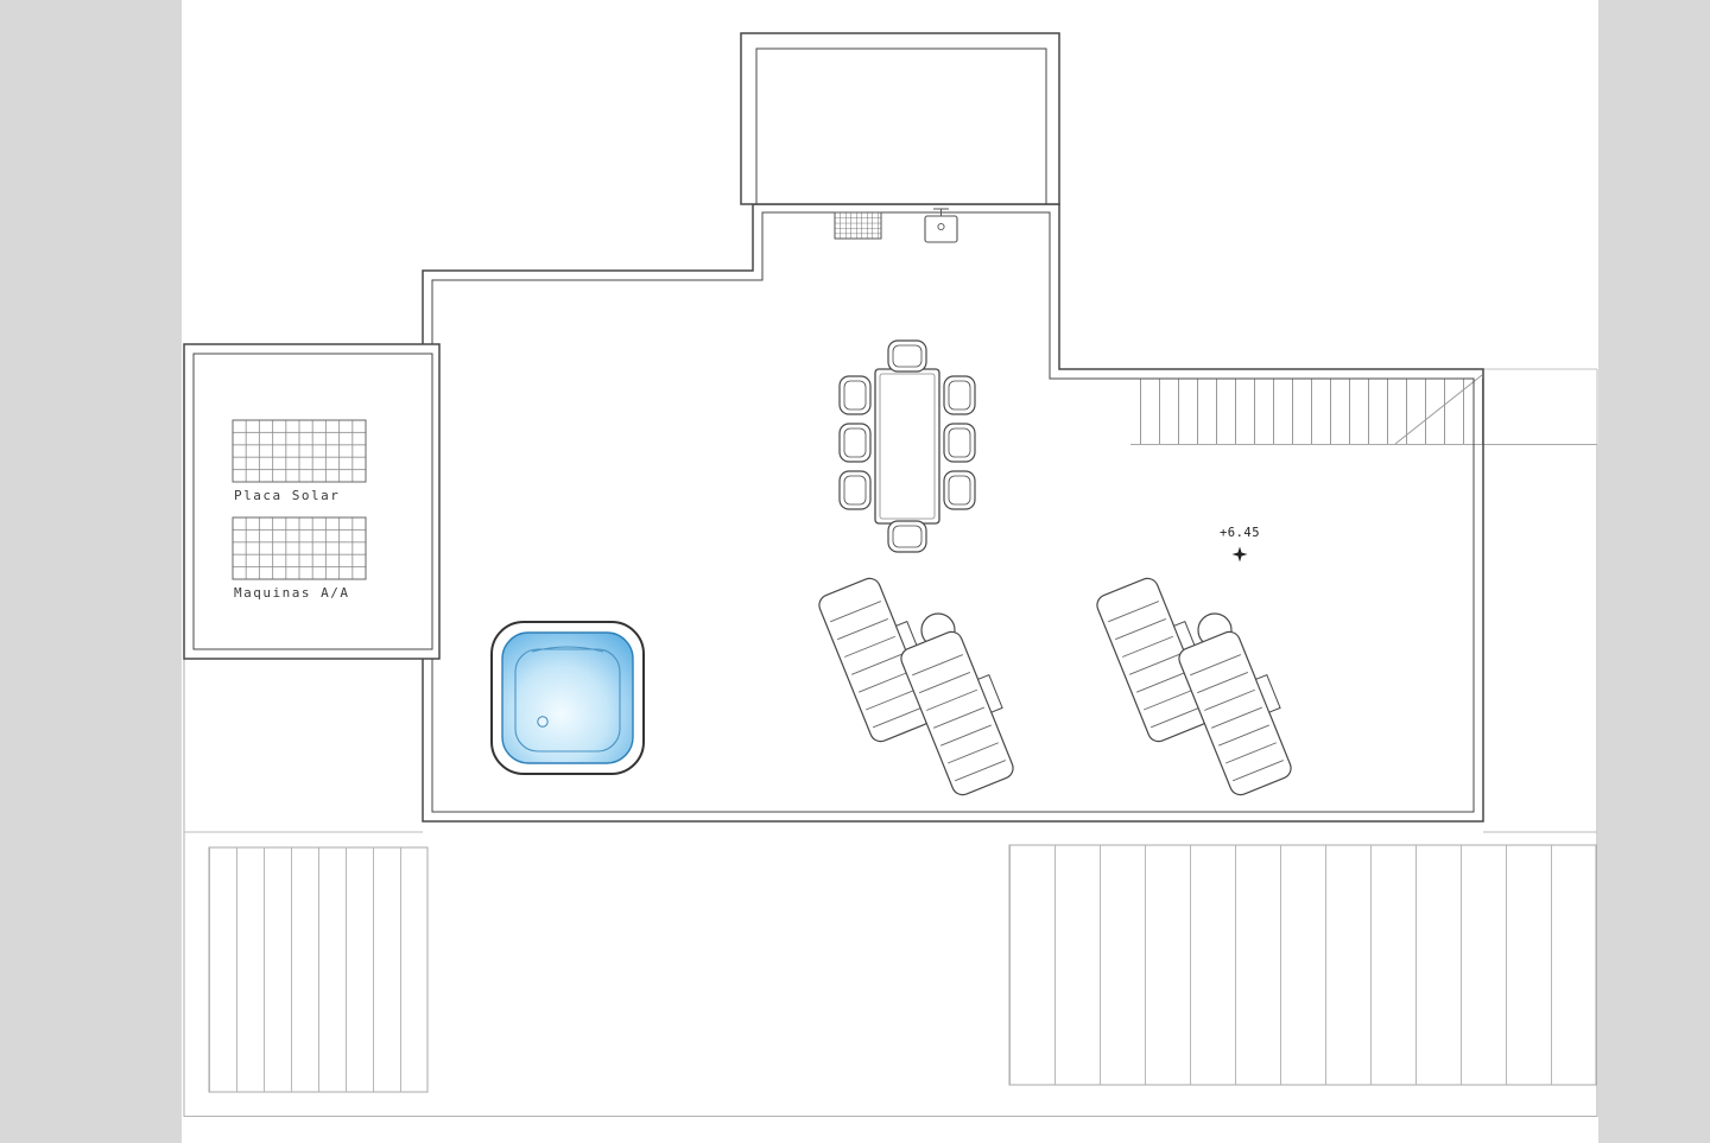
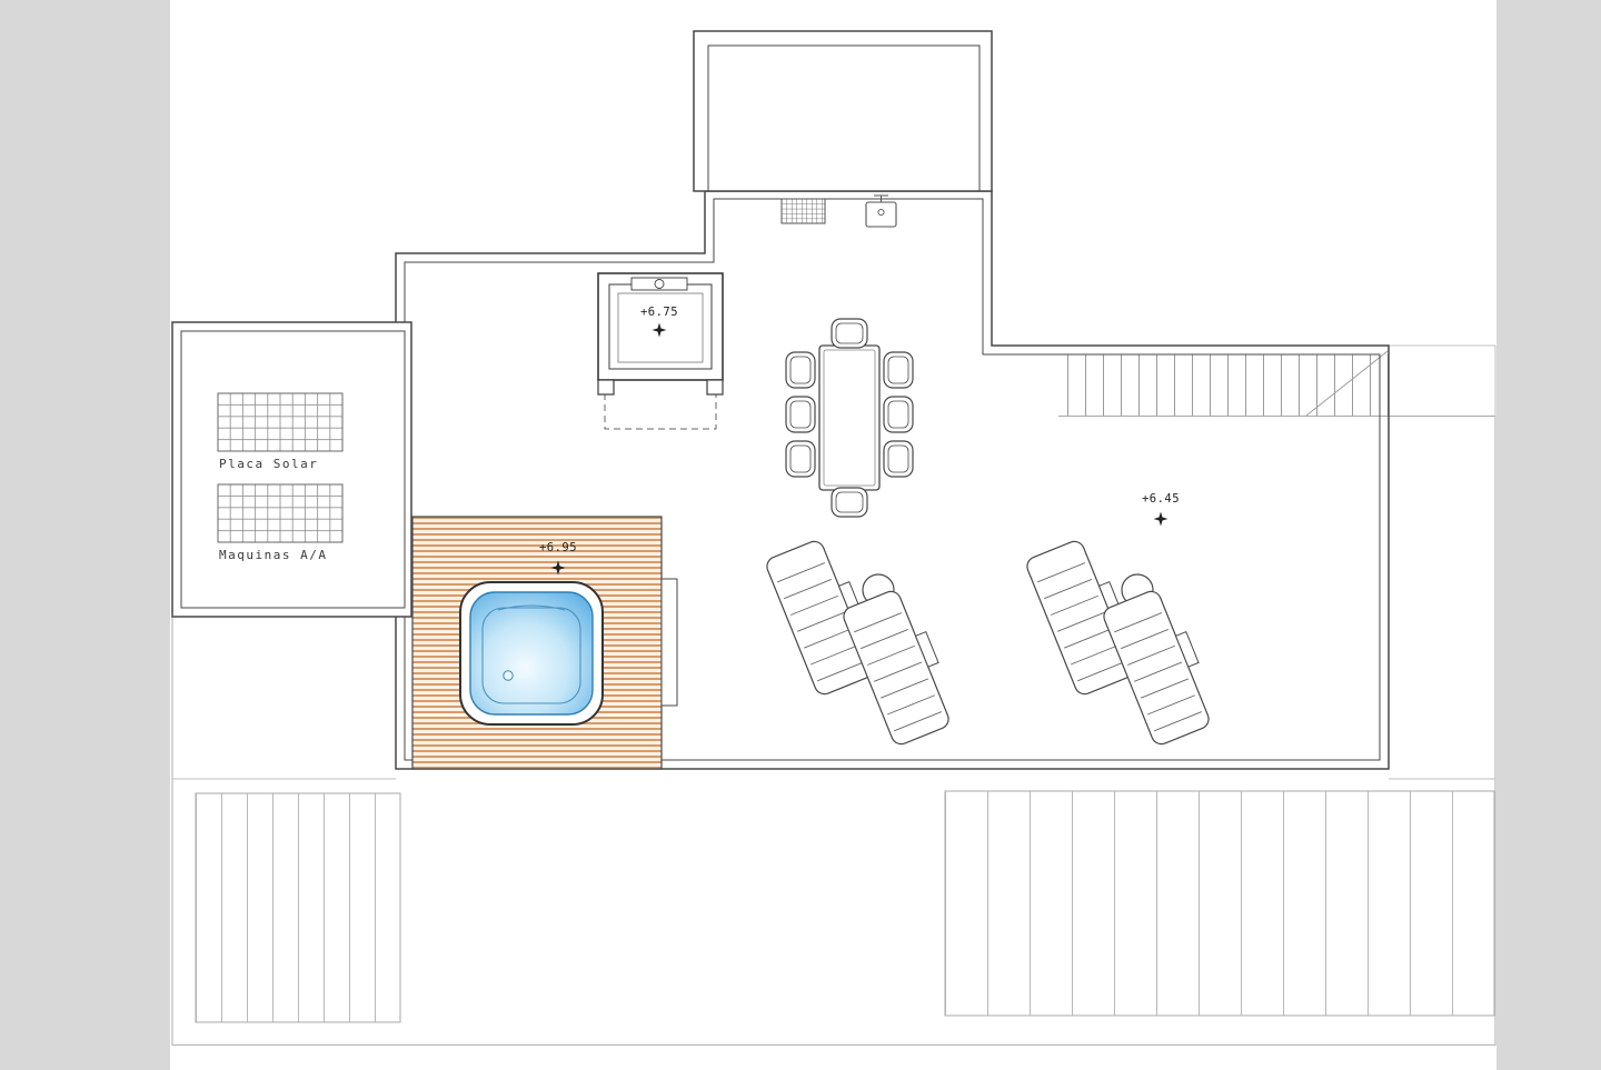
  Placa Solar
  Maquinas A/A
+ +6.75
+ +6.95
  +6.45
